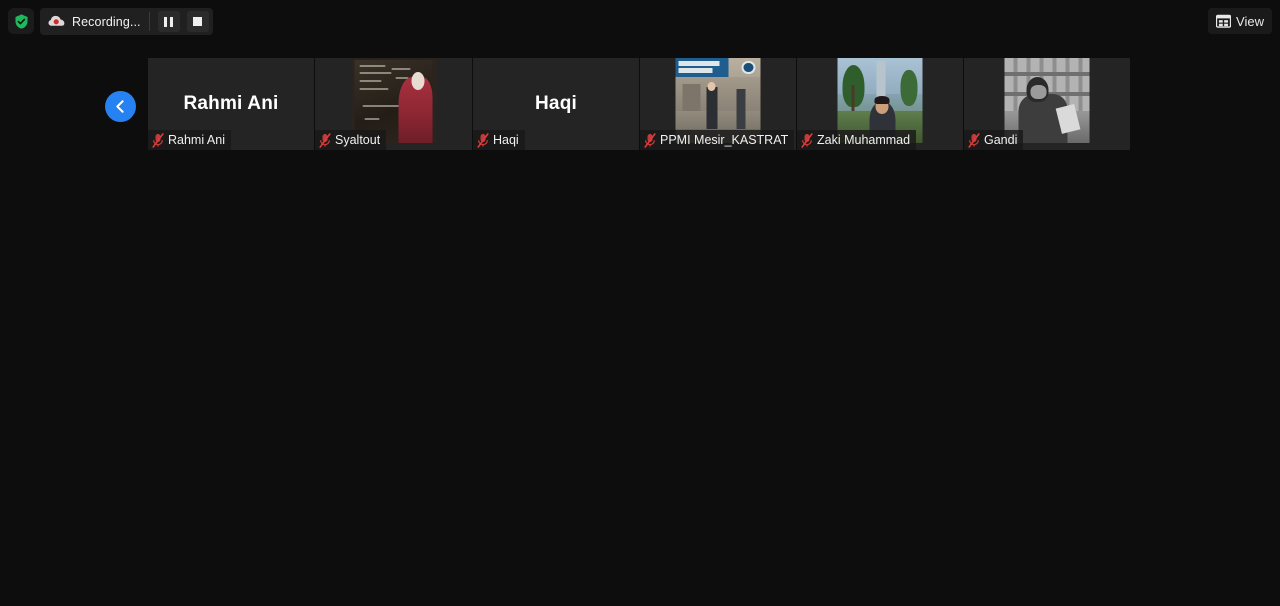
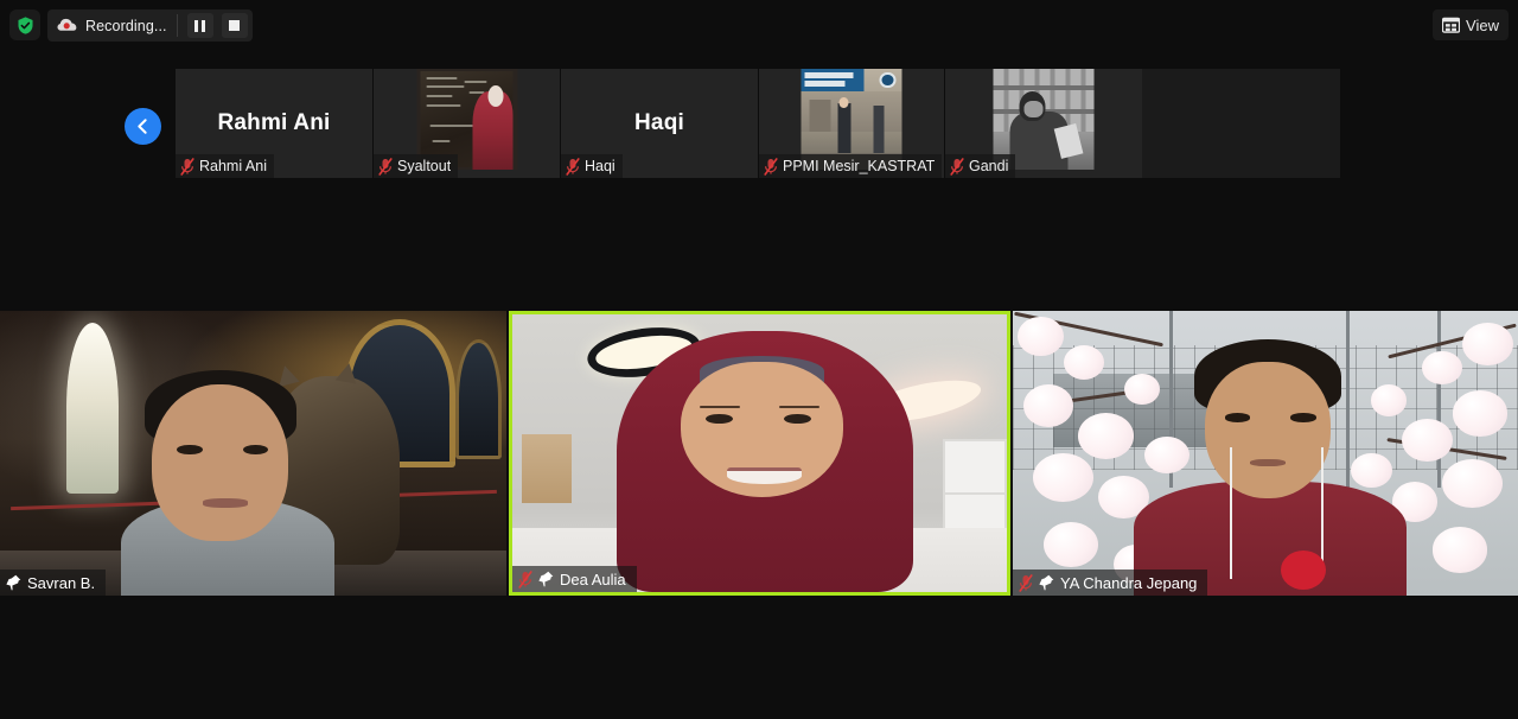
  Recording...
  View
  Rahmi Ani
  Rahmi Ani
  Syaltout
  Haqi
  Haqi
  PPMI Mesir_KASTRAT
- Zaki Muhammad
  Gandi
+ Savran B.
+ Dea Aulia
+ YA Chandra Jepang
